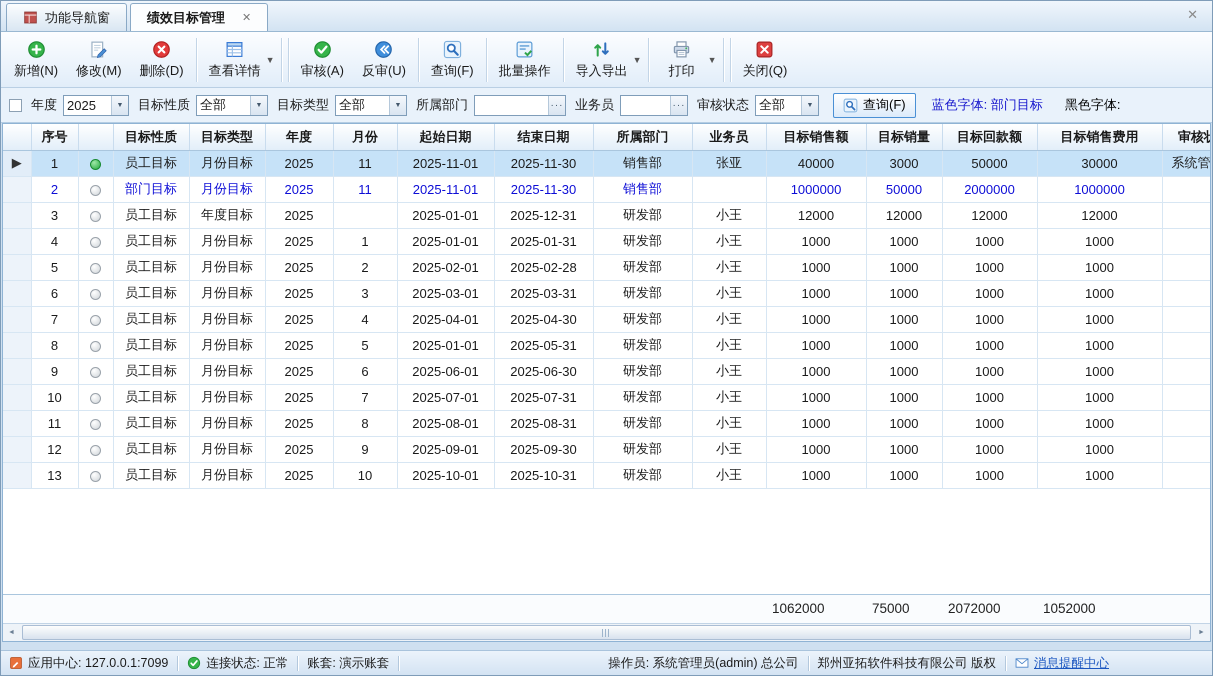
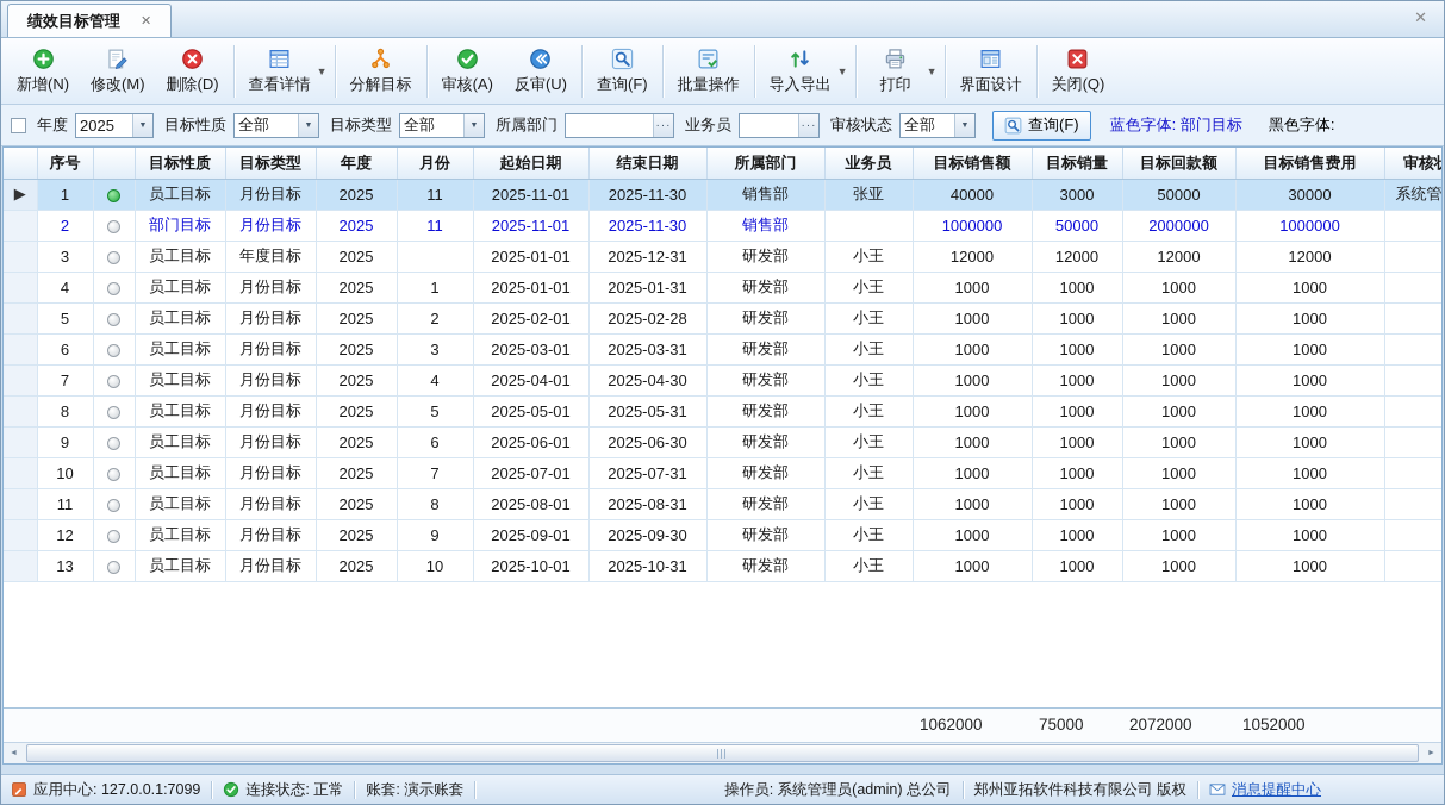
- 功能导航窗
  绩效目标管理
  ✕
  ✕
  新增(N)
  修改(M)
  删除(D)
  查看详情
  ▼
+ 分解目标
  审核(A)
  反审(U)
  查询(F)
  批量操作
  导入导出
  ▼
  打印
  ▼
+ 界面设计
  关闭(Q)
  年度
  2025
  目标性质
  全部
  目标类型
  全部
  所属部门
  ···
  业务员
  ···
  审核状态
  全部
  查询(F)
  蓝色字体: 部门目标
  黑色字体:
  	序号		目标性质	目标类型	年度	月份	起始日期	结束日期	所属部门	业务员	目标销售额	目标销量	目标回款额	目标销售费用	审核
  ▶	1		员工目标	月份目标	2025	11	2025-11-01	2025-11-30	销售部	张亚	40000	3000	50000	30000	系统管
  	2		部门目标	月份目标	2025	11	2025-11-01	2025-11-30	销售部		1000000	50000	2000000	1000000
  	3		员工目标	年度目标	2025		2025-01-01	2025-12-31	研发部	小王	12000	12000	12000	12000
  	4		员工目标	月份目标	2025	1	2025-01-01	2025-01-31	研发部	小王	1000	1000	1000	1000
  	5		员工目标	月份目标	2025	2	2025-02-01	2025-02-28	研发部	小王	1000	1000	1000	1000
  	6		员工目标	月份目标	2025	3	2025-03-01	2025-03-31	研发部	小王	1000	1000	1000	1000
  	7		员工目标	月份目标	2025	4	2025-04-01	2025-04-30	研发部	小王	1000	1000	1000	1000
- 	8		员工目标	月份目标	2025	5	2025-01-01	2025-05-31	研发部	小王	1000	1000	1000	1000
+ 	8		员工目标	月份目标	2025	5	2025-05-01	2025-05-31	研发部	小王	1000	1000	1000	1000
  	9		员工目标	月份目标	2025	6	2025-06-01	2025-06-30	研发部	小王	1000	1000	1000	1000
  	10		员工目标	月份目标	2025	7	2025-07-01	2025-07-31	研发部	小王	1000	1000	1000	1000
  	11		员工目标	月份目标	2025	8	2025-08-01	2025-08-31	研发部	小王	1000	1000	1000	1000
  	12		员工目标	月份目标	2025	9	2025-09-01	2025-09-30	研发部	小王	1000	1000	1000	1000
  	13		员工目标	月份目标	2025	10	2025-10-01	2025-10-31	研发部	小王	1000	1000	1000	1000
  											1062000	75000	2072000	1052000
  应用中心: 127.0.0.1:7099
  连接状态: 正常
  账套: 演示账套
  操作员: 系统管理员(admin) 总公司
  郑州亚拓软件科技有限公司 版权
  消息提醒中心
